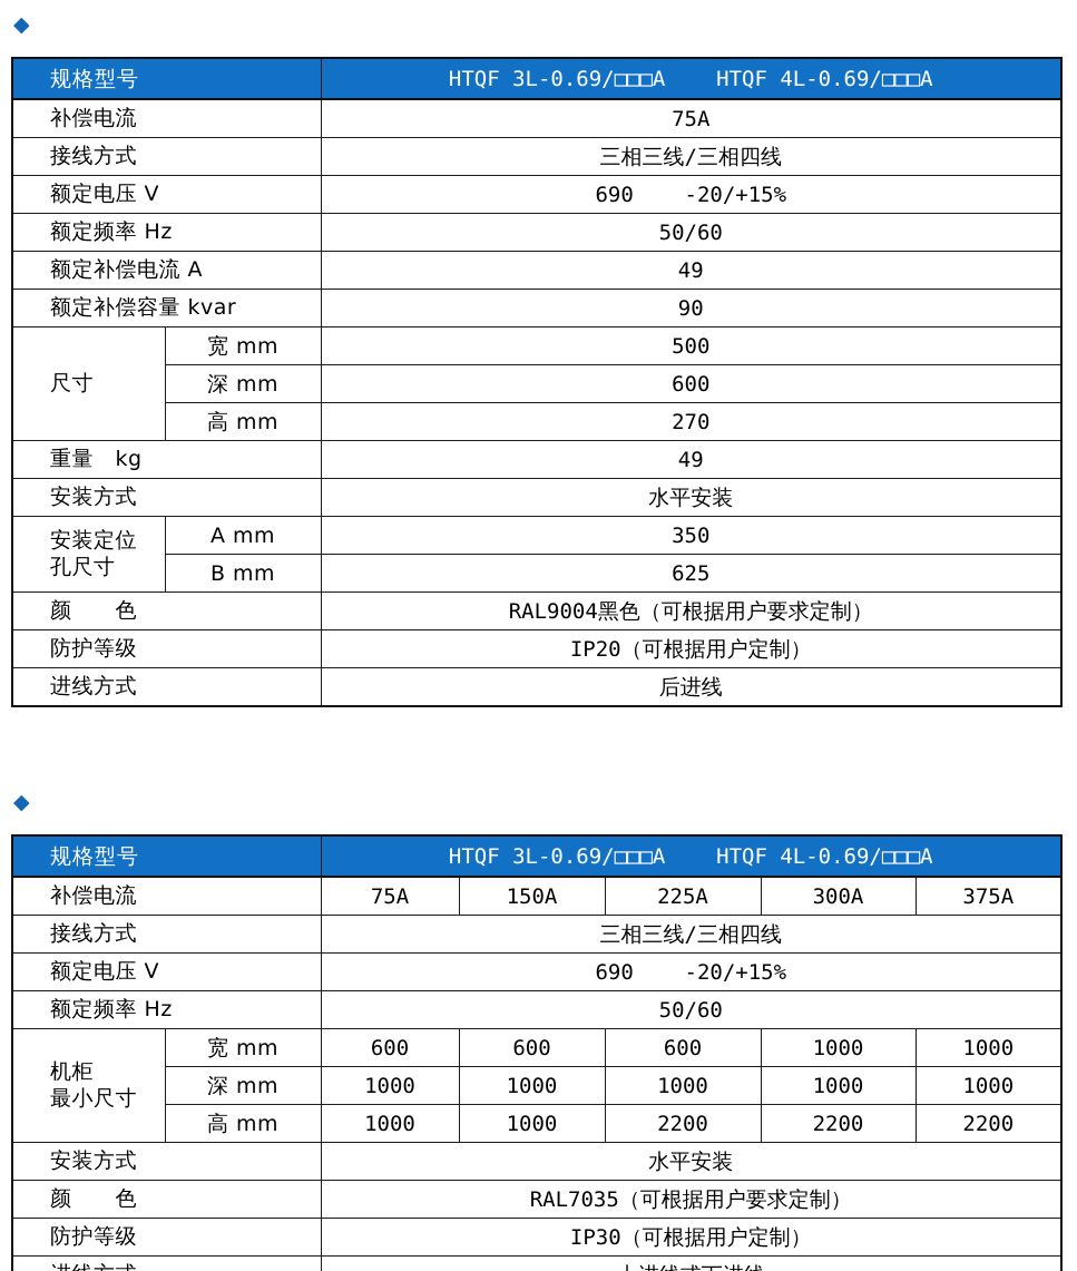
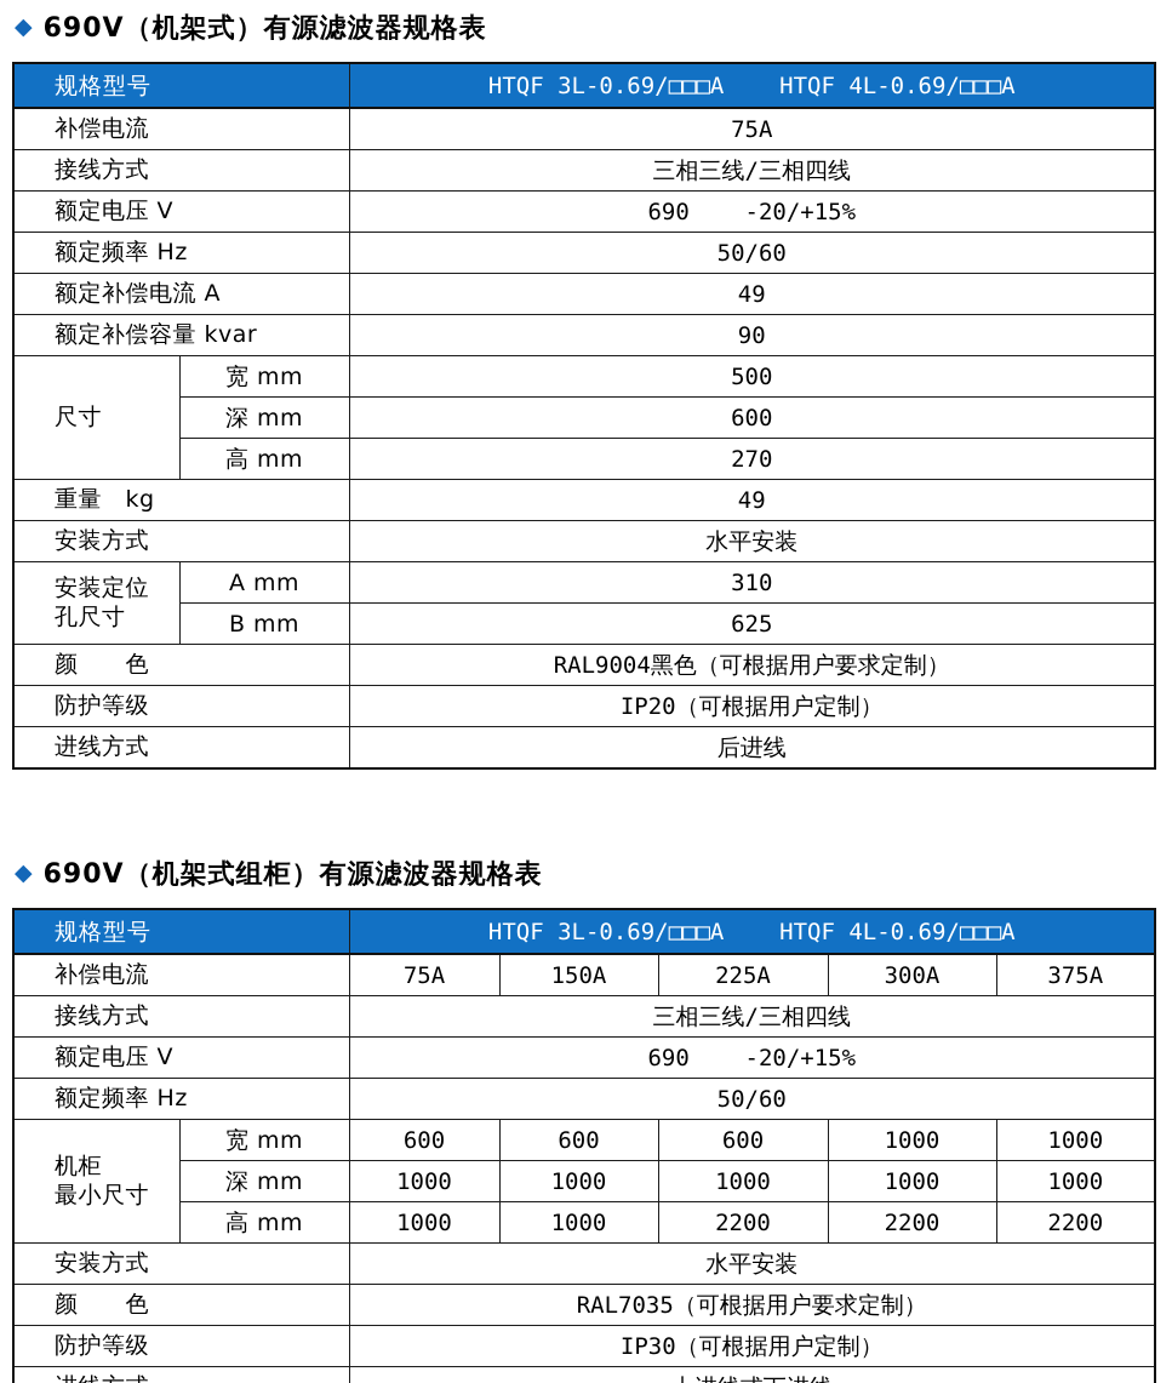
  ◆
+ 690V（机架式）有源滤波器规格表
  规格型号	HTQF 3L-0.69/□□□A HTQF 4L-0.69/□□□A
  补偿电流	75A
  接线方式	三相三线/三相四线
  额定电压 V	690 -20/+15%
  额定频率 Hz	50/60
  额定补偿电流 A	49
  额定补偿容量 kvar	90
  尺寸	宽 mm	500
  深 mm	600
  高 mm	270
  重量 kg	49
  安装方式	水平安装
- 安装定位 孔尺寸	A mm	350
+ 安装定位 孔尺寸	A mm	310
  B mm	625
  颜 色	RAL9004黑色（可根据用户要求定制）
  防护等级	IP20（可根据用户定制）
  进线方式	后进线
  ◆
+ 690V（机架式组柜）有源滤波器规格表
  规格型号	HTQF 3L-0.69/□□□A HTQF 4L-0.69/□□□A
  补偿电流	75A	150A	225A	300A	375A
  接线方式	三相三线/三相四线
  额定电压 V	690 -20/+15%
  额定频率 Hz	50/60
  机柜 最小尺寸	宽 mm	600	600	600	1000	1000
  深 mm	1000	1000	1000	1000	1000
  高 mm	1000	1000	2200	2200	2200
  安装方式	水平安装
  颜 色	RAL7035（可根据用户要求定制）
  防护等级	IP30（可根据用户定制）
